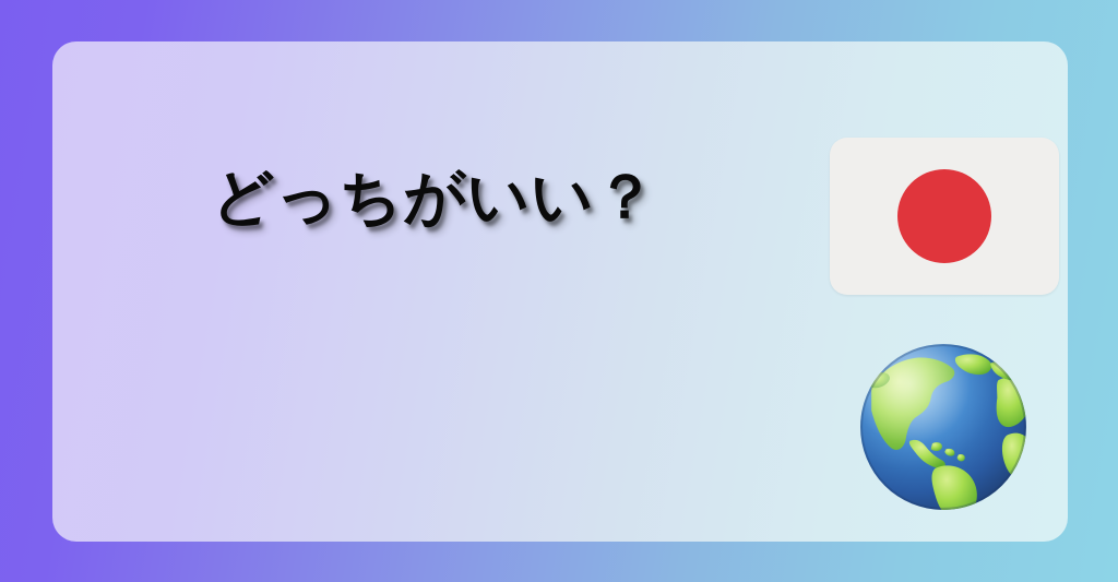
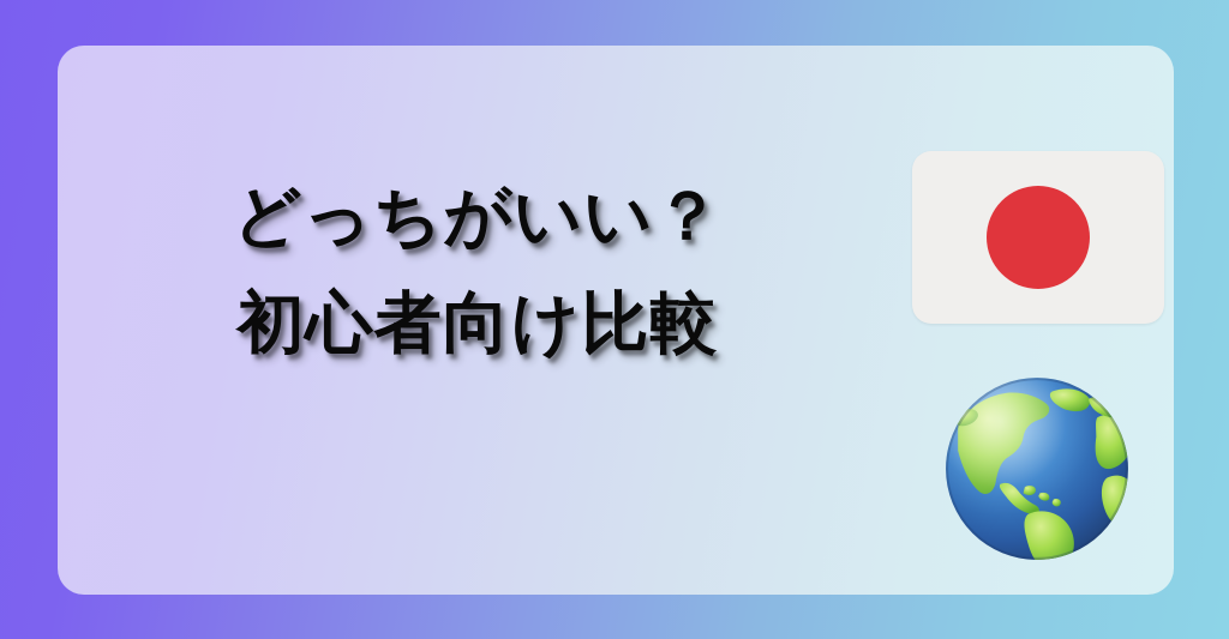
  どっちがいい？
+ 初心者向け比較
